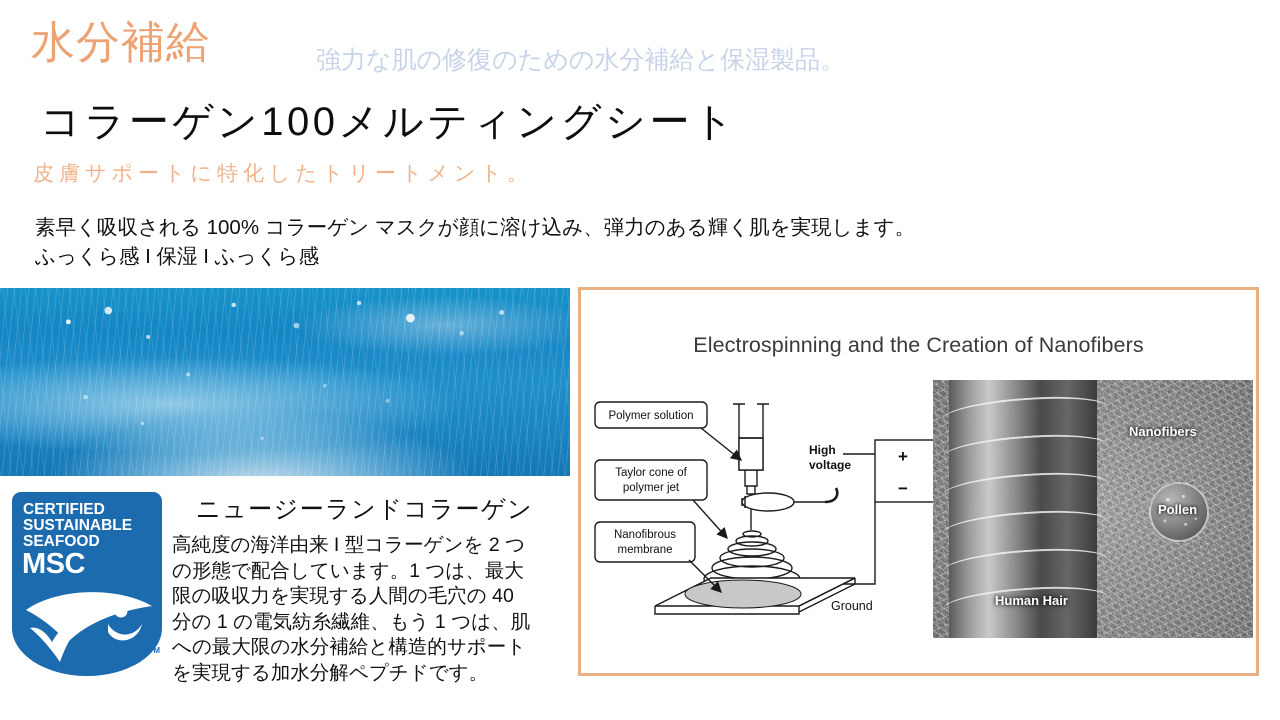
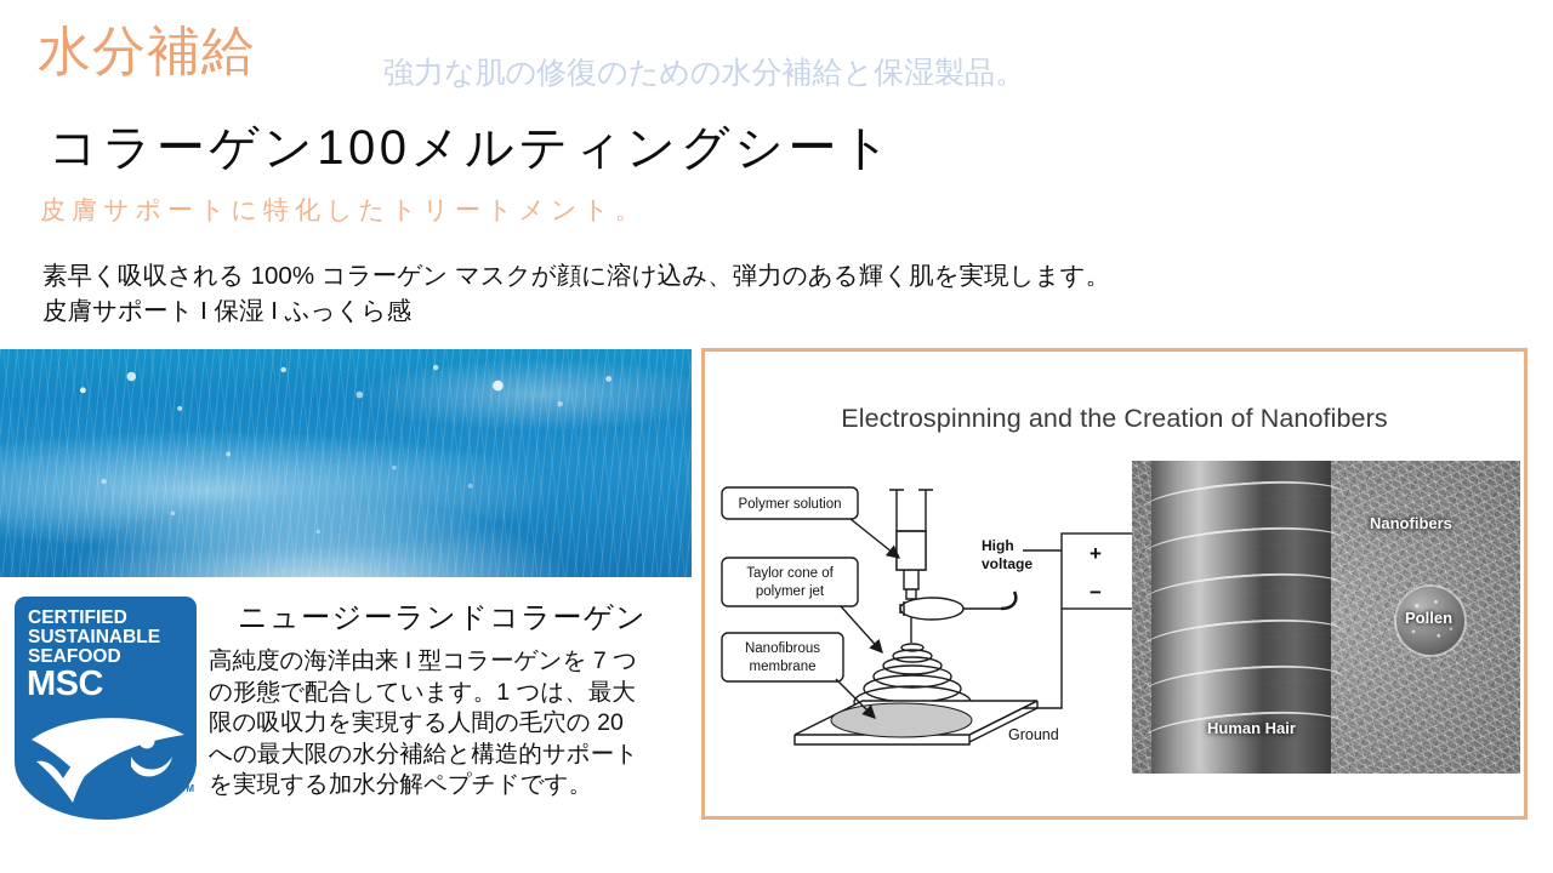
  水分補給
  強力な肌の修復のための水分補給と保湿製品。
  コラーゲン100メルティングシート
  皮膚サポートに特化したトリートメント。
  素早く吸収される 100% コラーゲン マスクが顔に溶け込み、弾力のある輝く肌を実現します。
- ふっくら感 I 保湿 I ふっくら感
+ 皮膚サポート I 保湿 I ふっくら感
  CERTIFIED
  SUSTAINABLE
  SEAFOOD
  MSC
  TM
  ニュージーランドコラーゲン
- 高純度の海洋由来 I 型コラーゲンを 2 つ
+ 高純度の海洋由来 I 型コラーゲンを 7 つ
  の形態で配合しています。1 つは、最大
- 限の吸収力を実現する人間の毛穴の 40
+ 限の吸収力を実現する人間の毛穴の 20
- 分の 1 の電気紡糸繊維、もう 1 つは、肌
  への最大限の水分補給と構造的サポート
  を実現する加水分解ペプチドです。
  Electrospinning and the Creation of Nanofibers
  Polymer solution
  Taylor cone of
  polymer jet
  Nanofibrous
  membrane
  High
  voltage
  Ground
  +
  −
  Nanofibers
  Pollen
  Human Hair
